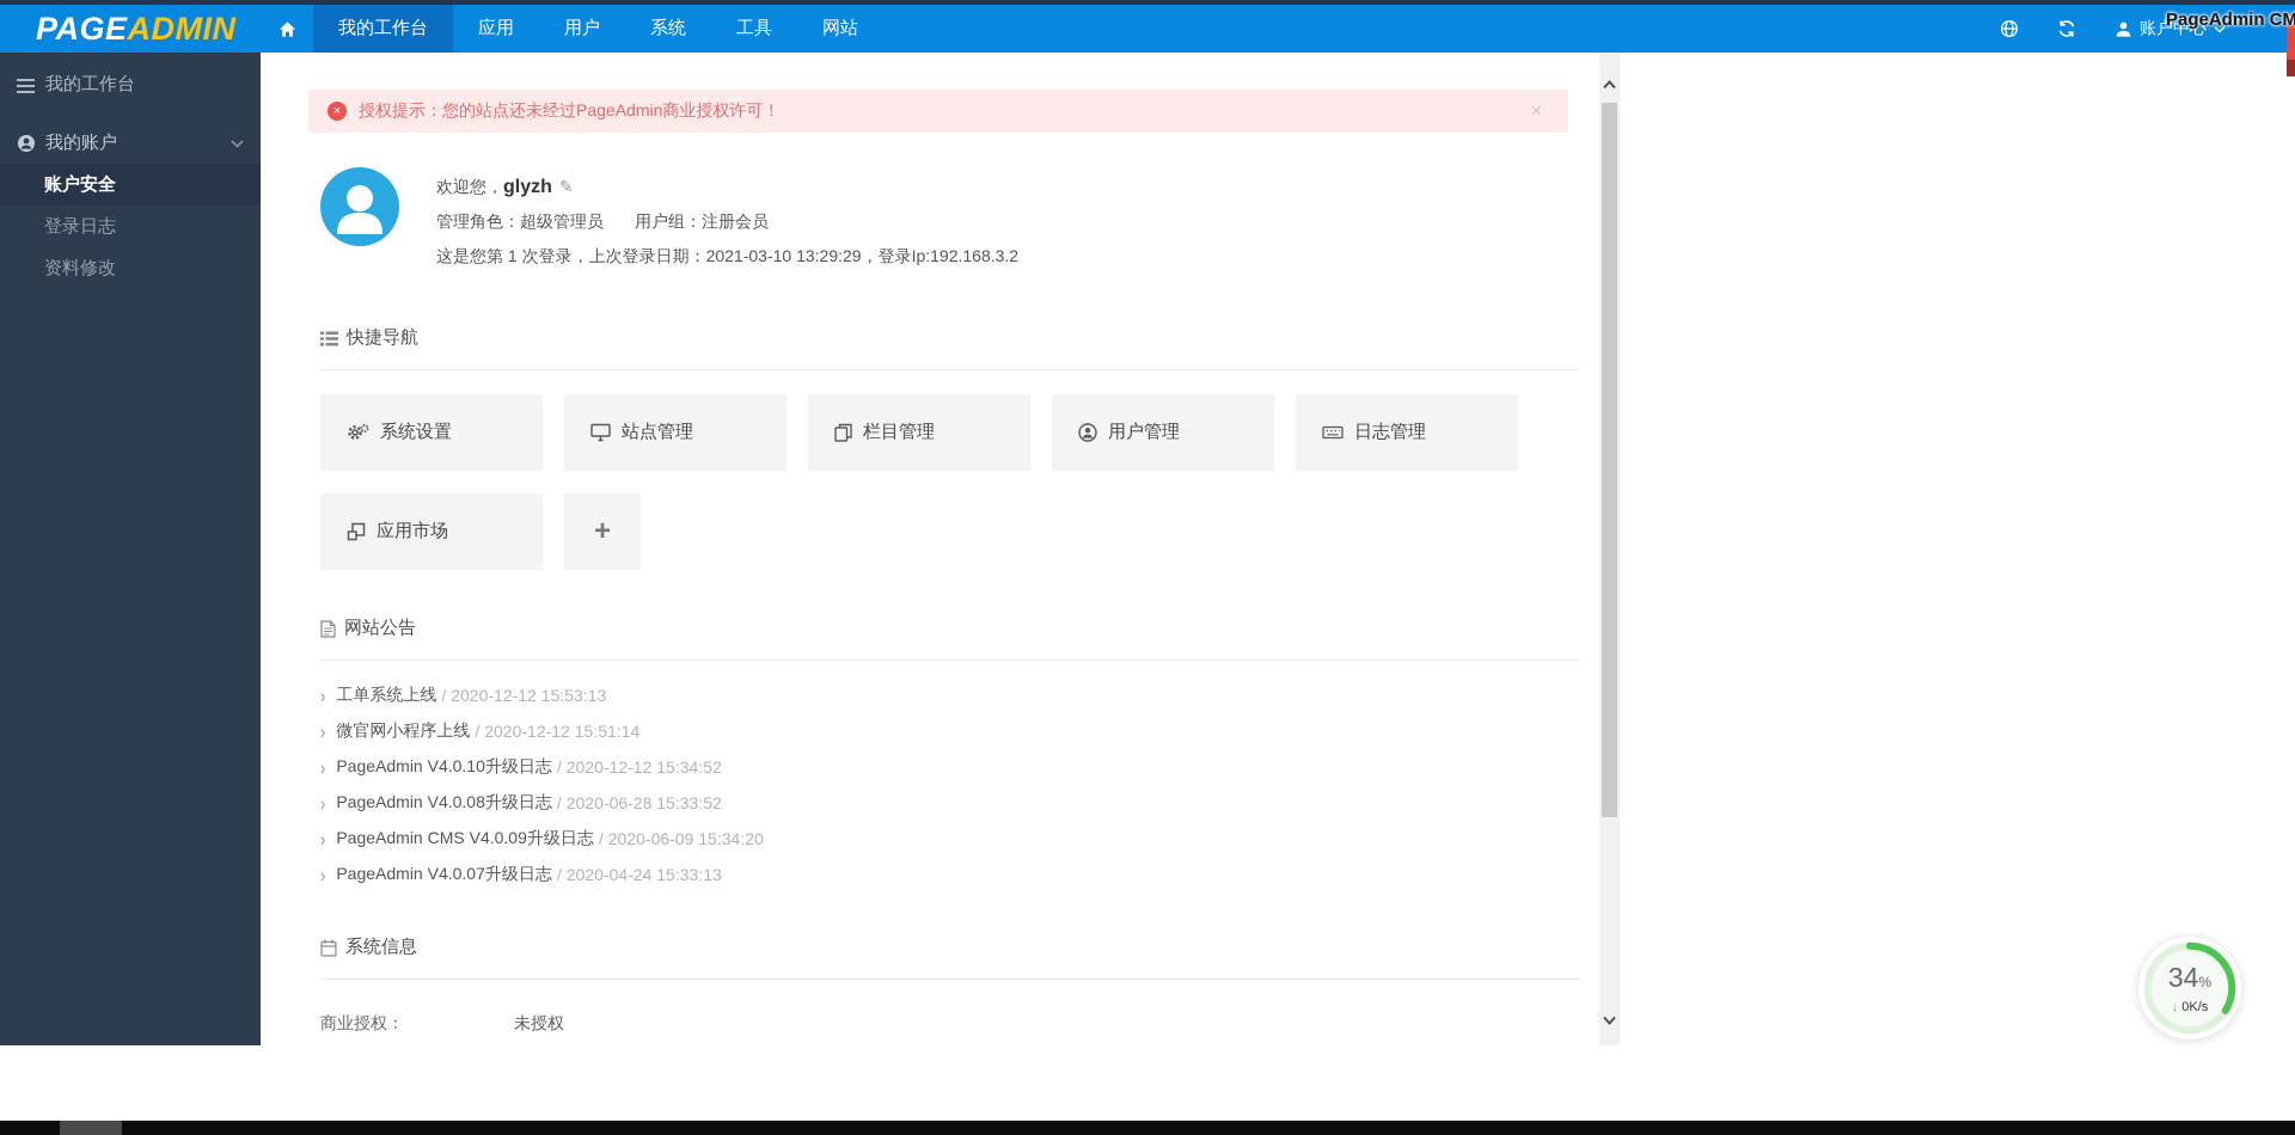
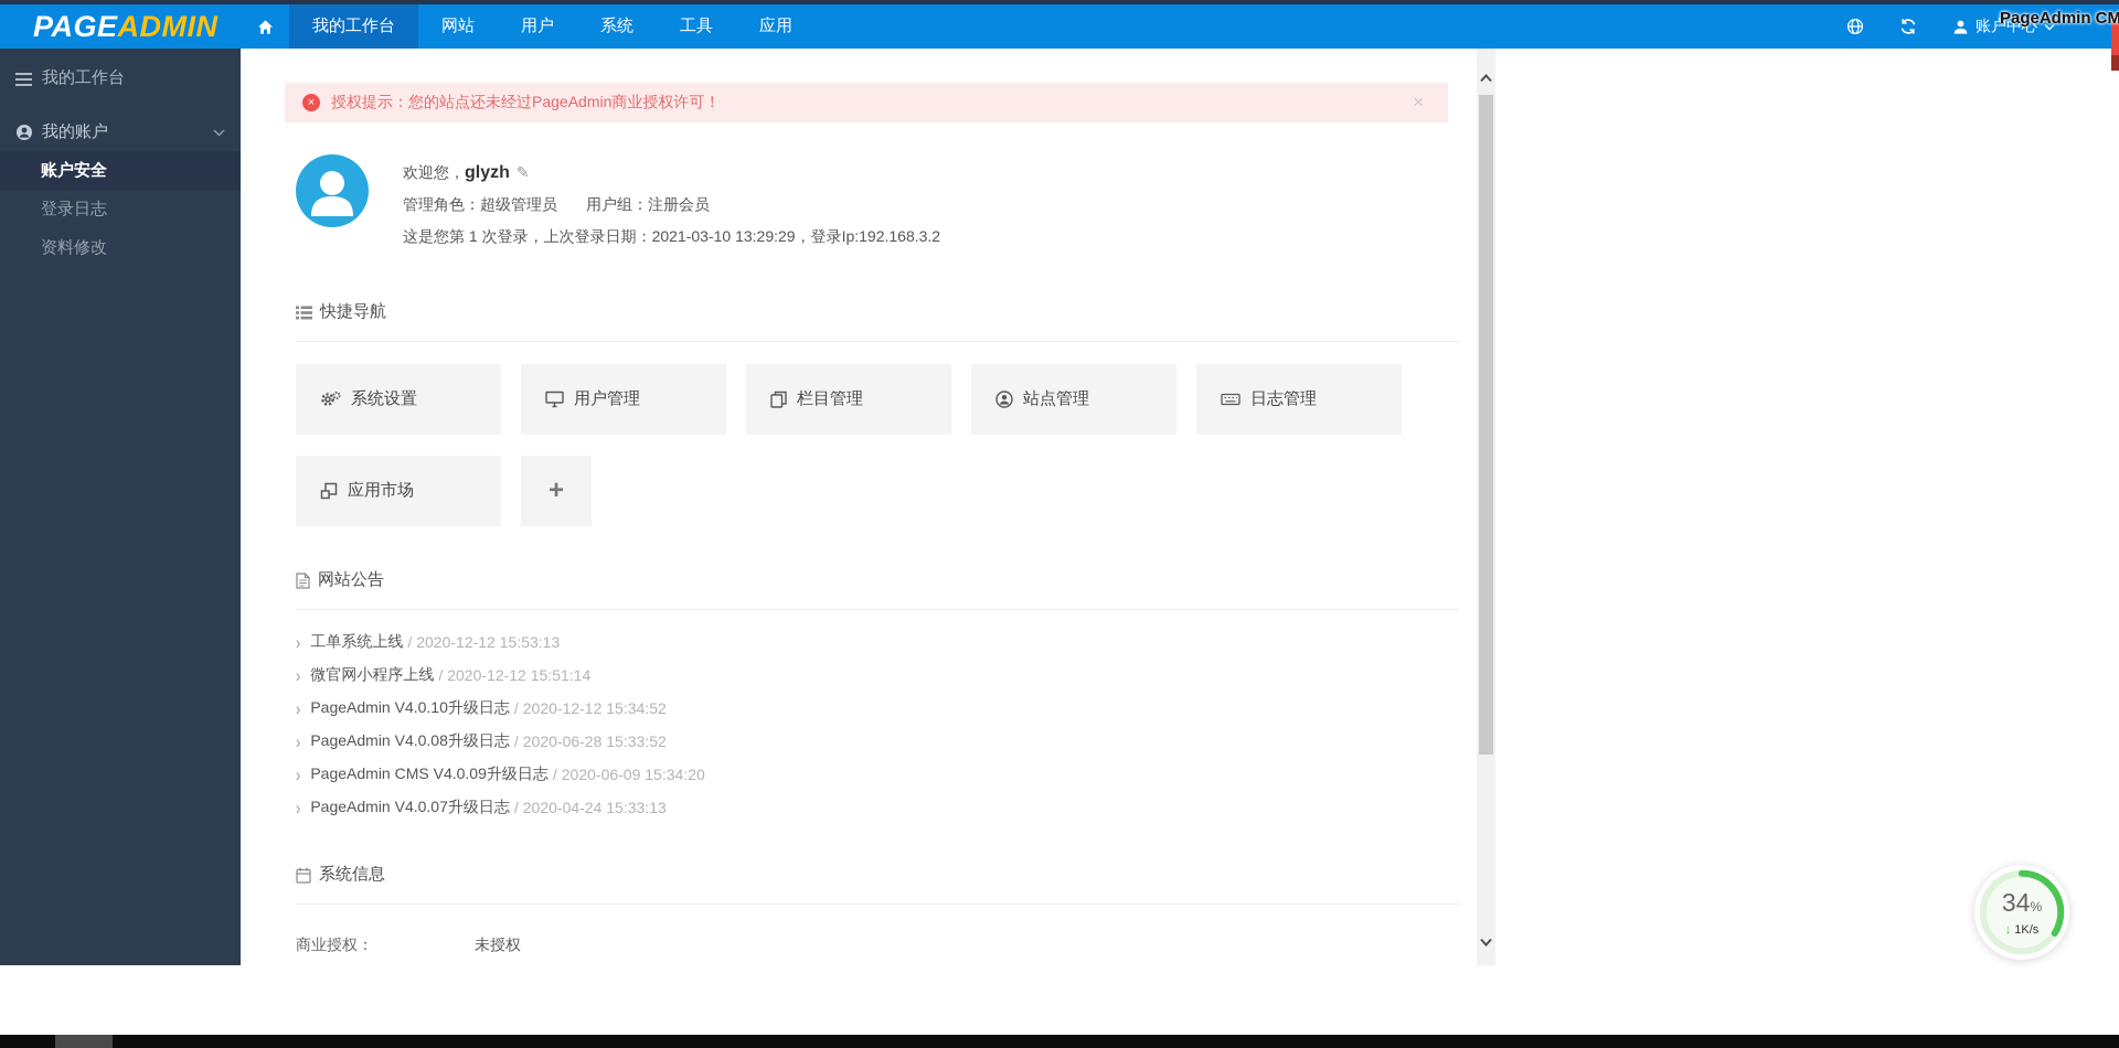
  PAGEADMIN
  我的工作台
- 应用
+ 网站
  用户
  系统
  工具
- 网站
+ 应用
  账户中心
  PageAdmin CM
  我的工作台
  我的账户
  账户安全
  登录日志
  资料修改
  ×
  授权提示：您的站点还未经过PageAdmin商业授权许可！
  ×
  欢迎您，glyzh ✎
  管理角色：超级管理员 用户组：注册会员
  这是您第 1 次登录，上次登录日期：2021-03-10 13:29:29，登录Ip:192.168.3.2
  快捷导航
  系统设置
- 站点管理
+ 用户管理
  栏目管理
- 用户管理
+ 站点管理
  日志管理
  应用市场
  +
  网站公告
  ›
  工单系统上线
  /
  2020-12-12 15:53:13
  ›
  微官网小程序上线
  /
  2020-12-12 15:51:14
  ›
  PageAdmin V4.0.10升级日志
  /
  2020-12-12 15:34:52
  ›
  PageAdmin V4.0.08升级日志
  /
  2020-06-28 15:33:52
  ›
  PageAdmin CMS V4.0.09升级日志
  /
  2020-06-09 15:34:20
  ›
  PageAdmin V4.0.07升级日志
  /
  2020-04-24 15:33:13
  系统信息
  商业授权：
  未授权
  34%
- ↓ 0K/s
+ ↓ 1K/s
